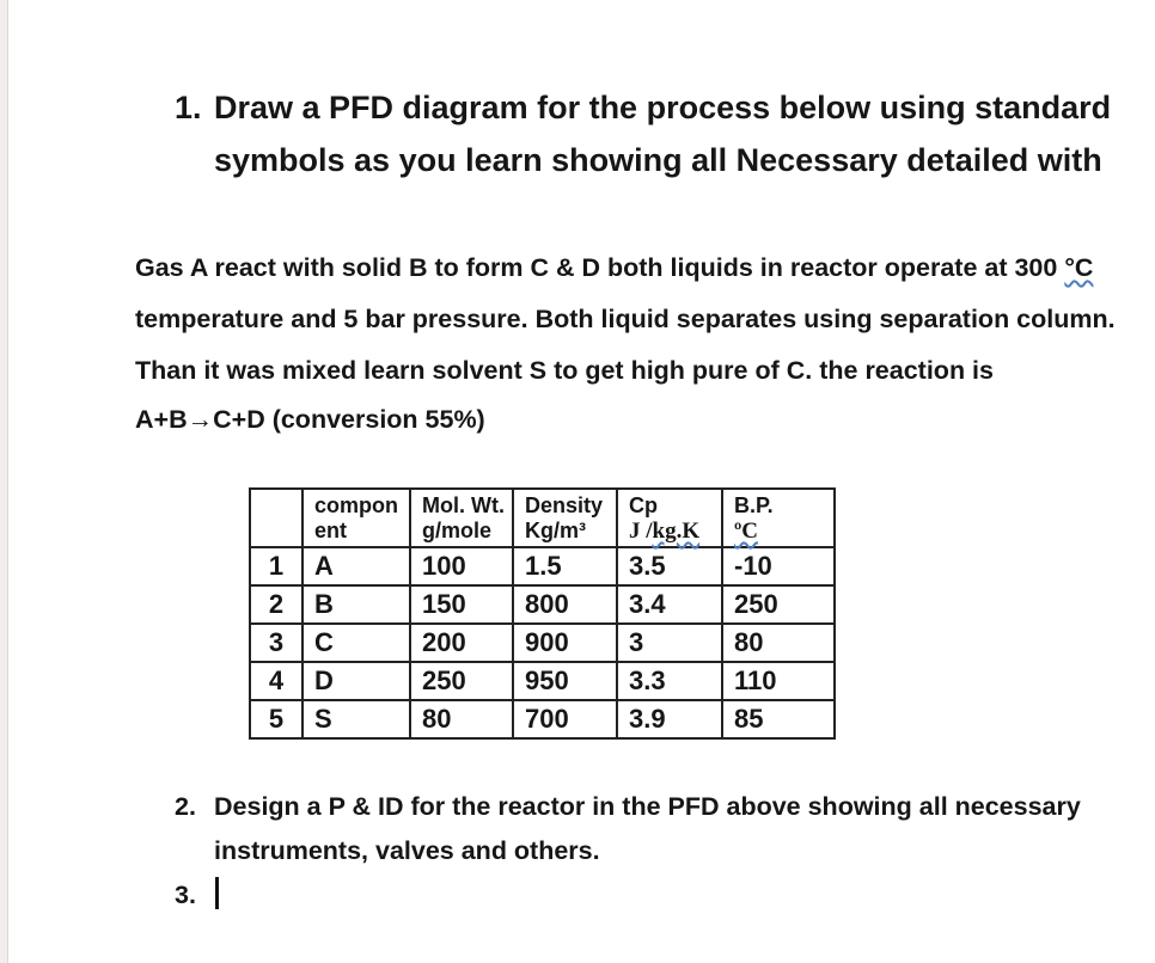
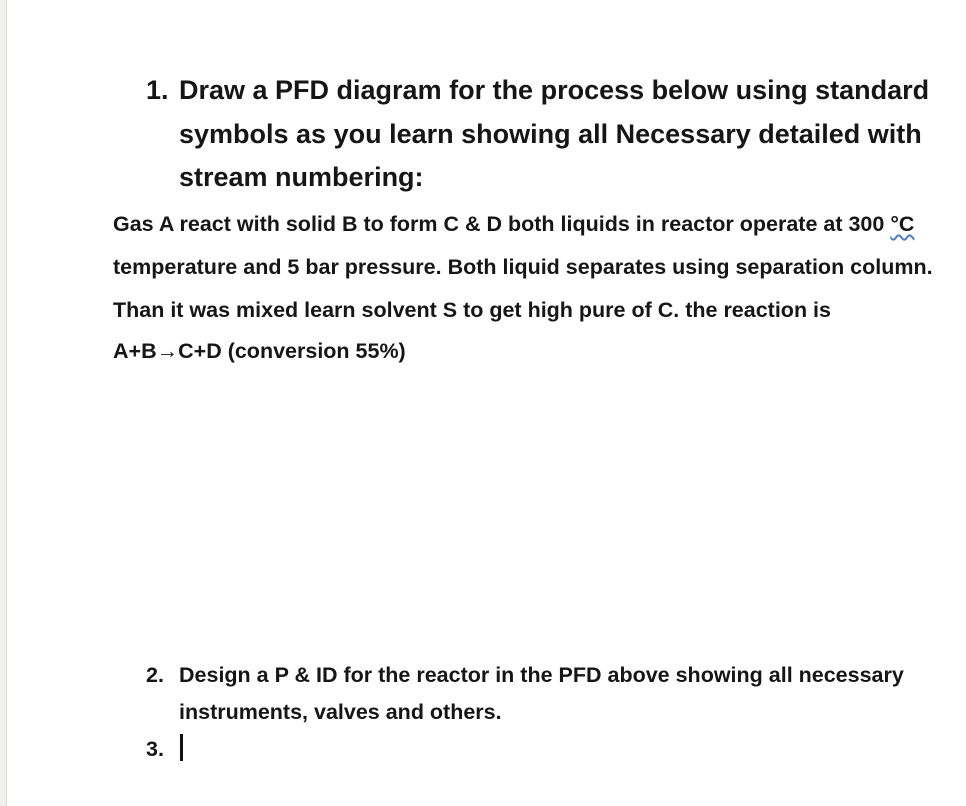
  1.
  Draw a PFD diagram for the process below using standard
  symbols as you learn showing all Necessary detailed with
+ stream numbering:
  Gas A react with solid B to form C & D both liquids in reactor operate at 300 °C
  temperature and 5 bar pressure. Both liquid separates using separation column.
  Than it was mixed learn solvent S to get high pure of C. the reaction is
  A+B→C+D (conversion 55%)
- 	compon ent	Mol. Wt. g/mole	Density Kg/m³	Cp J /kg.K	B.P. ºC
- 1	A	100	1.5	3.5	-10
- 2	B	150	800	3.4	250
- 3	C	200	900	3	80
- 4	D	250	950	3.3	110
- 5	S	80	700	3.9	85
  2.
  Design a P & ID for the reactor in the PFD above showing all necessary
  instruments, valves and others.
  3.
